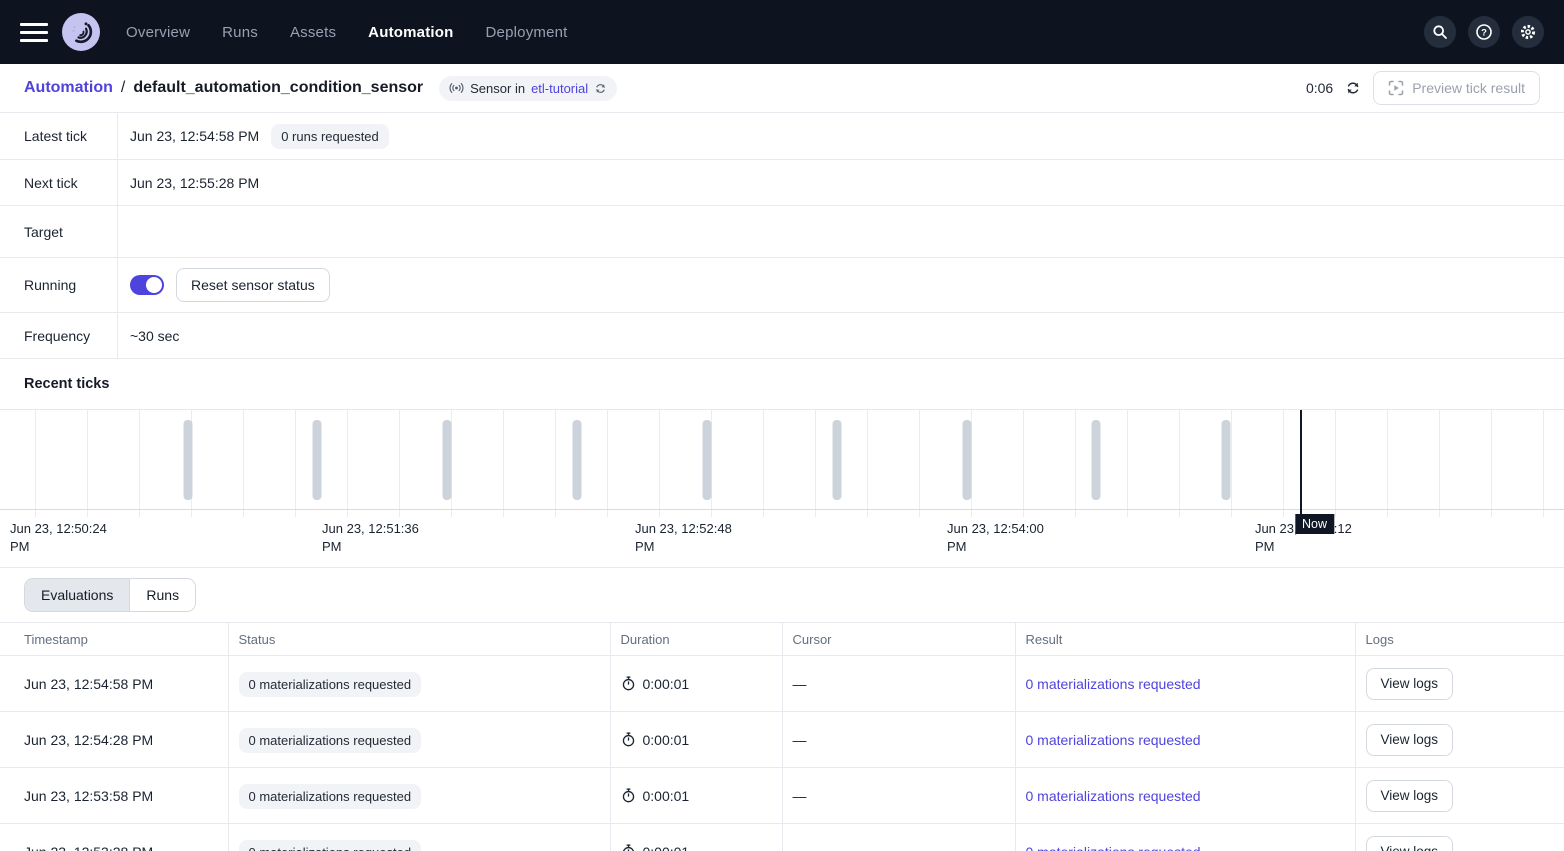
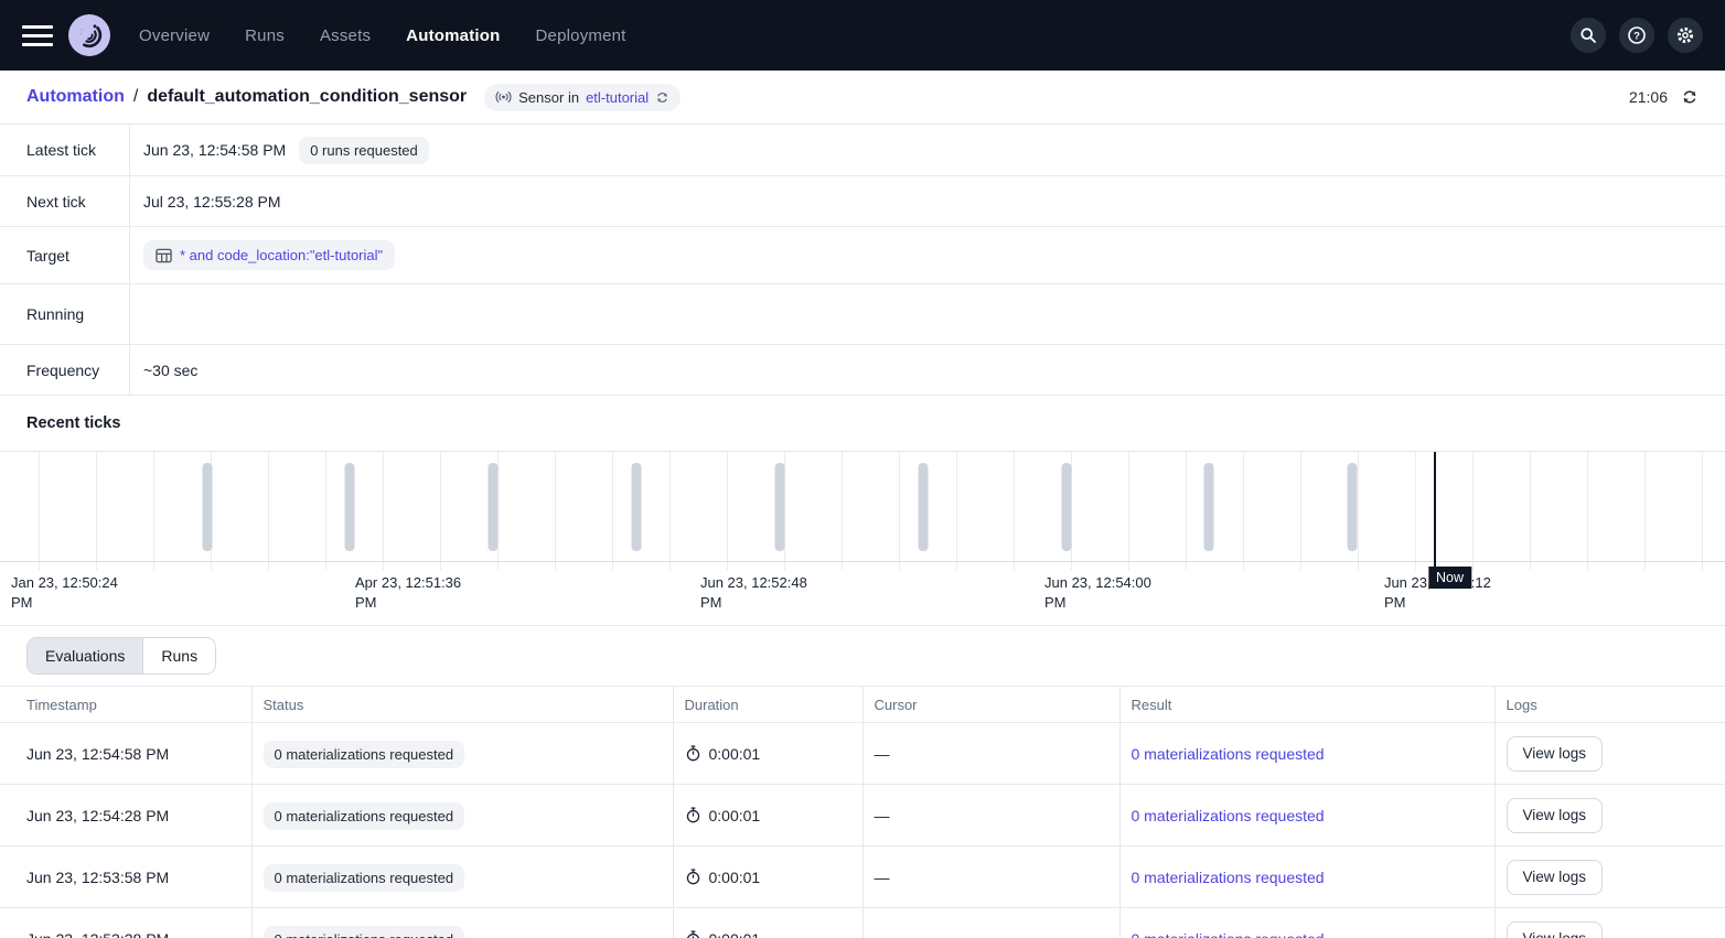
  Overview
  Runs
  Assets
  Automation
  Deployment
  ?
  Automation
  /
  default_automation_condition_sensor
  Sensor in
  etl-tutorial
- 0:06
+ 21:06
- Preview tick result
  Latest tick
  Jun 23, 12:54:58 PM
  0 runs requested
  Next tick
- Jun 23, 12:55:28 PM
+ Jul 23, 12:55:28 PM
  Target
+ * and code_location:"etl-tutorial"
  Running
- Reset sensor status
  Frequency
  ~30 sec
  Recent ticks
  Now
- Jun 23, 12:50:24 PM
+ Jan 23, 12:50:24 PM
- Jun 23, 12:51:36 PM
+ Apr 23, 12:51:36 PM
  Jun 23, 12:52:48 PM
  Jun 23, 12:54:00 PM
  Evaluations
  Runs
  Timestamp	Status	Duration	Cursor	Result	Logs
  Jun 23, 12:54:58 PM	0 materializations requested	0:00:01	—	0 materializations requested	View logs
  Jun 23, 12:54:28 PM	0 materializations requested	0:00:01	—	0 materializations requested	View logs
  Jun 23, 12:53:58 PM	0 materializations requested	0:00:01	—	0 materializations requested	View logs
